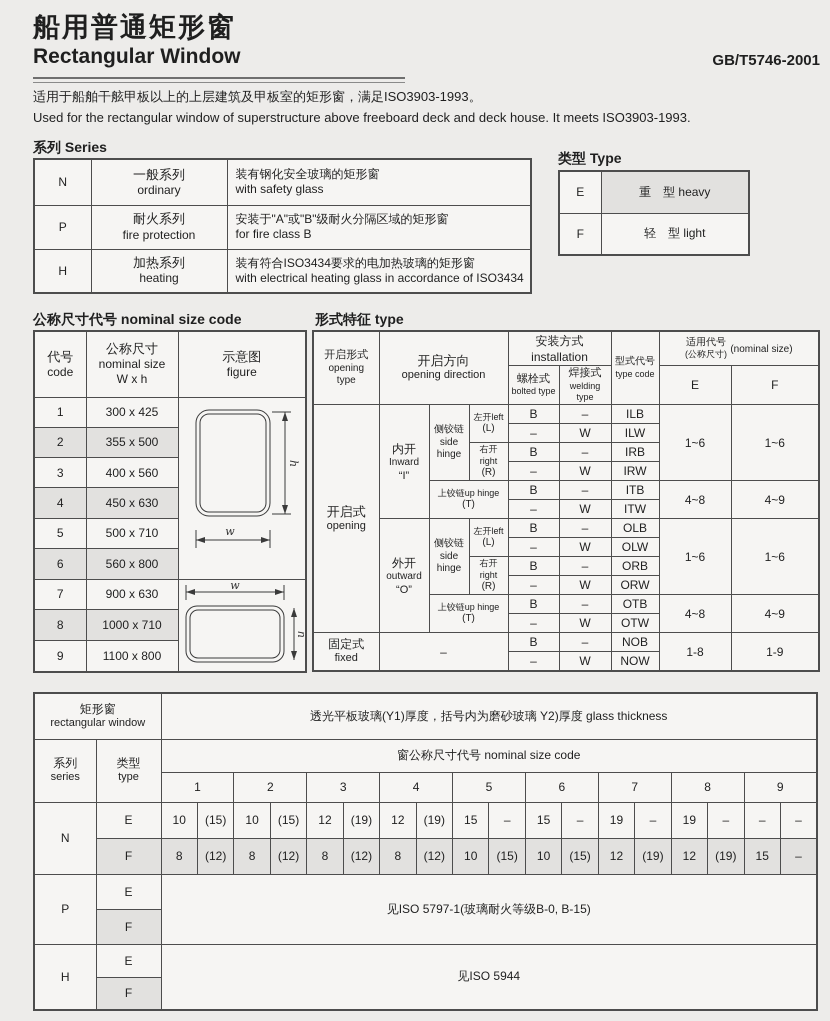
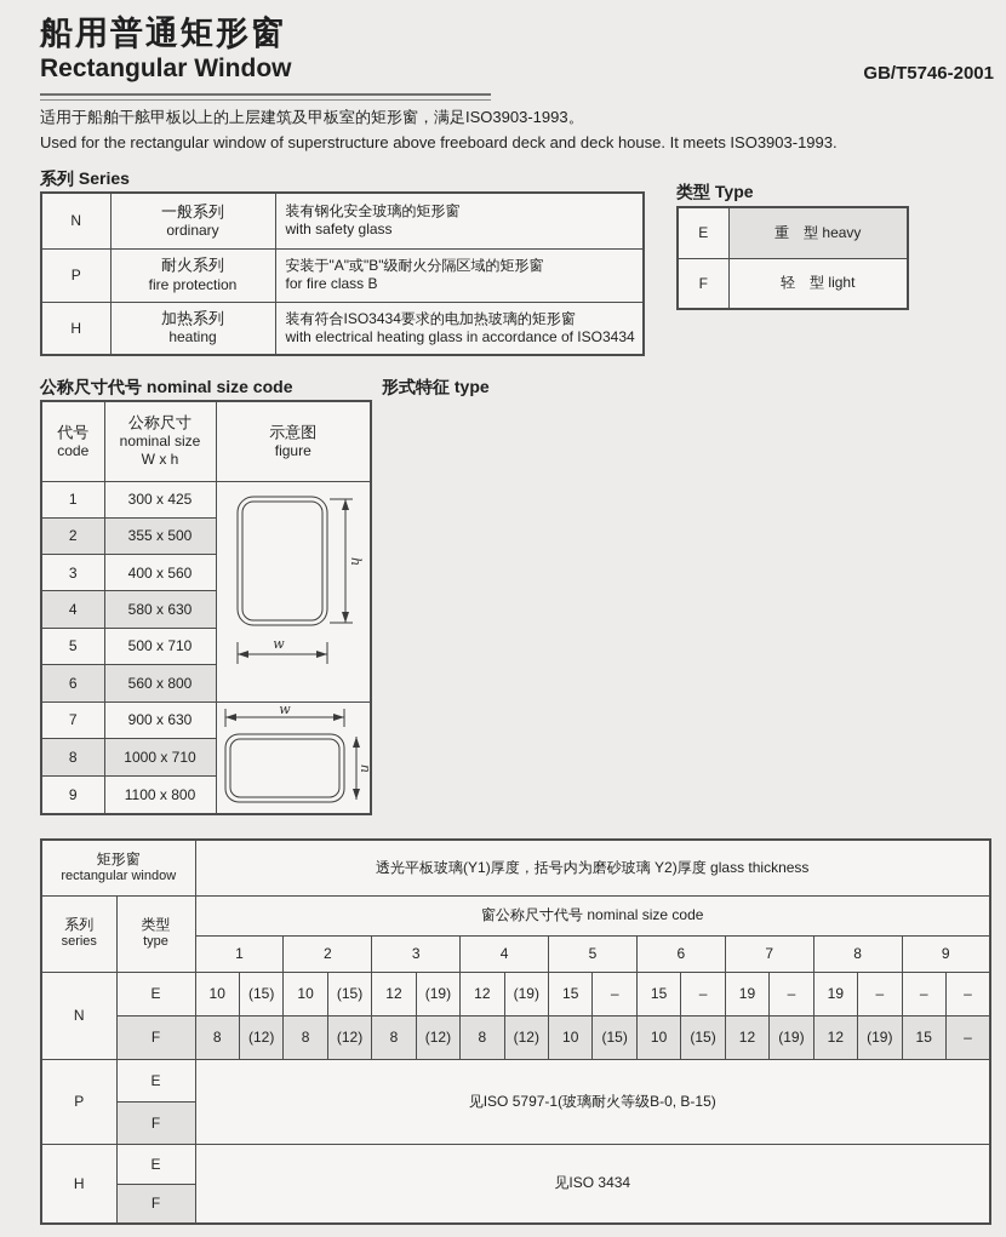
  船用普通矩形窗
  Rectangular Window
  GB/T5746-2001
  适用于船舶干舷甲板以上的上层建筑及甲板室的矩形窗，满足ISO3903-1993。
  Used for the rectangular window of superstructure above freeboard deck and deck house. It meets ISO3903-1993.
  系列 Series
  N	一般系列 ordinary	装有钢化安全玻璃的矩形窗 with safety glass
  P	耐火系列 fire protection	安装于"A"或"B"级耐火分隔区域的矩形窗 for fire class B
  H	加热系列 heating	装有符合ISO3434要求的电加热玻璃的矩形窗 with electrical heating glass in accordance of ISO3434
  类型 Type
  E	重 型 heavy
  F	轻 型 light
  公称尺寸代号 nominal size code
  代号 code	公称尺寸 nominal size W x h	示意图 figure
  1	300 x 425	w
  2	355 x 500
  3	400 x 560
- 4	450 x 630
+ 4	580 x 630
  5	500 x 710
  6	560 x 800
  7	900 x 630	w
  8	1000 x 710
  9	1100 x 800
  形式特征 type
- 开启形式 opening type	开启方向 opening direction	安装方式 installation	型式代号 type code	适用代号 (公称尺寸) (nominal size)
- 螺栓式 bolted type	焊接式 welding type	E	F
- 开启式 opening	内开 Inward “I”	侧铰链 side hinge	左开left (L)	B	–	ILB	1~6	1~6
- –	W	ILW
- 右开right (R)	B	–	IRB
- –	W	IRW
- 上铰链up hinge (T)	B	–	ITB	4~8	4~9
- –	W	ITW
- 外开 outward “O”	侧铰链 side hinge	左开left (L)	B	–	OLB	1~6	1~6
- –	W	OLW
- 右开right (R)	B	–	ORB
- –	W	ORW
- 上铰链up hinge (T)	B	–	OTB	4~8	4~9
- –	W	OTW
- 固定式 fixed	–	B	–	NOB	1-8	1-9
- –	W	NOW
  矩形窗 rectangular window	透光平板玻璃(Y1)厚度，括号内为磨砂玻璃 Y2)厚度 glass thickness
  系列 series	类型 type	窗公称尺寸代号 nominal size code
  1	2	3	4	5	6	7	8	9
  N	E	10	(15)	10	(15)	12	(19)	12	(19)	15	–	15	–	19	–	19	–	–	–
  F	8	(12)	8	(12)	8	(12)	8	(12)	10	(15)	10	(15)	12	(19)	12	(19)	15	–
  P	E	见ISO 5797-1(玻璃耐火等级B-0, B-15)
  F
- H	E	见ISO 5944
+ H	E	见ISO 3434
  F
